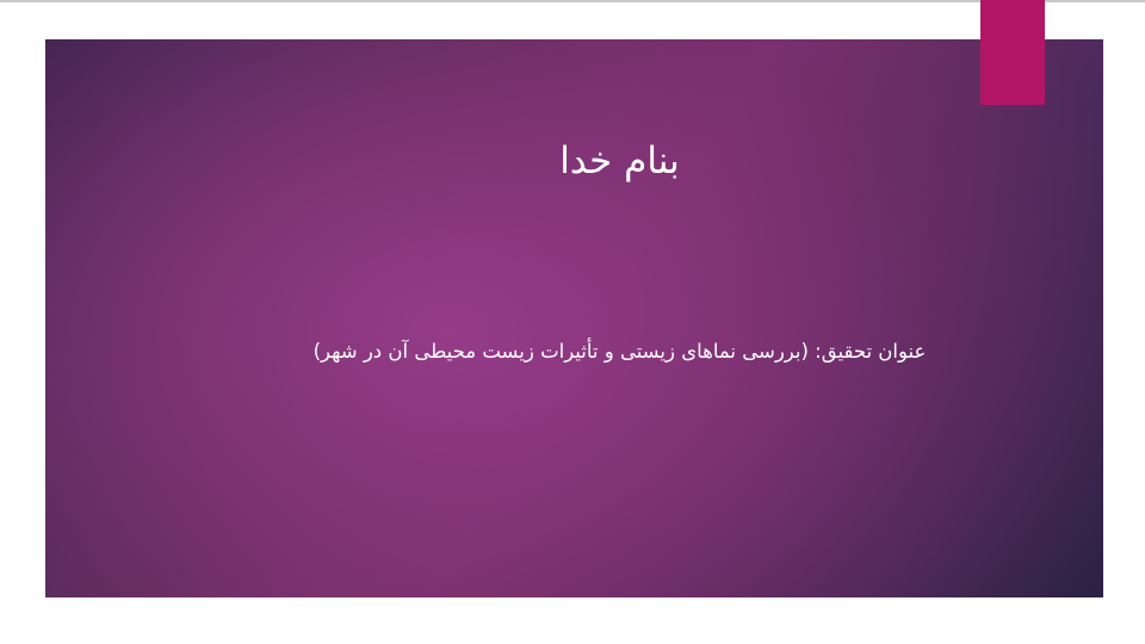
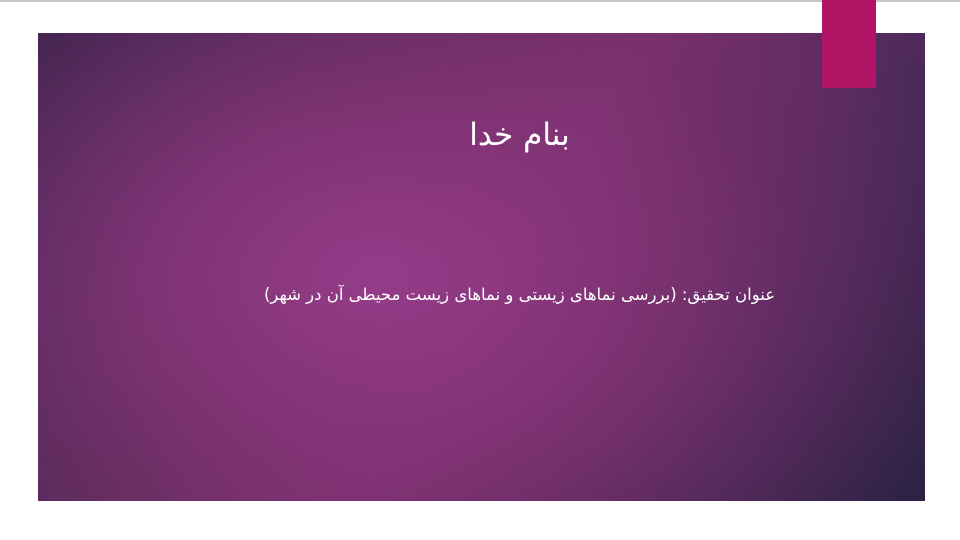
  بنام خدا
- عنوان تحقیق: (بررسی نماهای زیستی و تأثیرات زیست محیطی آن در شهر)
+ عنوان تحقیق: (بررسی نماهای زیستی و نماهای زیست محیطی آن در شهر)
